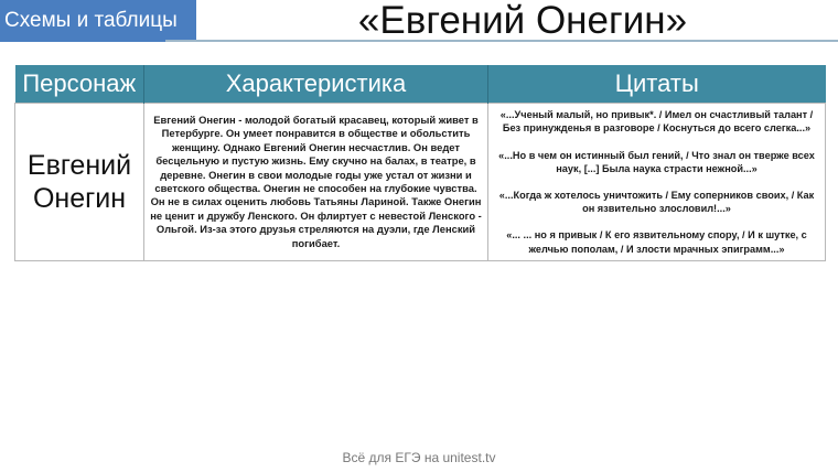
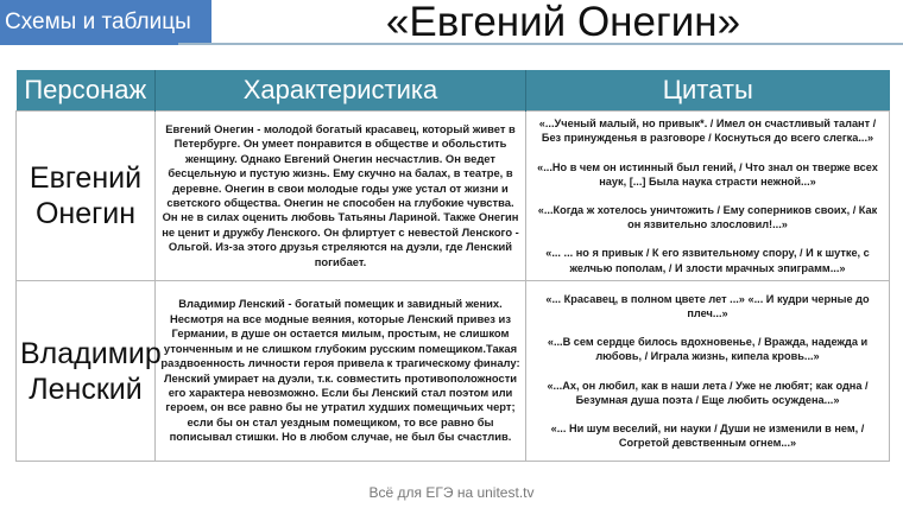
  Схемы и таблицы
  «Евгений Онегин»
  Персонаж	Характеристика	Цитаты
  Евгений Онегин	Евгений Онегин - молодой богатый красавец, который живет в Петербурге. Он умеет понравится в обществе и обольстить женщину. Однако Евгений Онегин несчастлив. Он ведет бесцельную и пустую жизнь. Ему скучно на балах, в театре, в деревне. Онегин в свои молодые годы уже устал от жизни и светского общества. Онегин не способен на глубокие чувства. Он не в силах оценить любовь Татьяны Лариной. Также Онегин не ценит и дружбу Ленского. Он флиртует с невестой Ленского - Ольгой. Из-за этого друзья стреляются на дуэли, где Ленский погибает.	«...Ученый малый, но привык*. / Имел он счастливый талант / Без принужденья в разговоре / Коснуться до всего слегка...» «...Но в чем он истинный был гений, / Что знал он тверже всех наук, [...] Была наука страсти нежной...» «...Когда ж хотелось уничтожить / Ему соперников своих, / Как он язвительно злословил!...» «... ... но я привык / К его язвительному спору, / И к шутке, с желчью пополам, / И злости мрачных эпиграмм...»
+ Владимир Ленский	Владимир Ленский - богатый помещик и завидный жених. Несмотря на все модные веяния, которые Ленский привез из Германии, в душе он остается милым, простым, не слишком утонченным и не слишком глубоким русским помещиком.Такая раздвоенность личности героя привела к трагическому финалу: Ленский умирает на дуэли, т.к. совместить противоположности его характера невозможно. Если бы Ленский стал поэтом или героем, он все равно бы не утратил худших помещичьих черт; если бы он стал уездным помещиком, то все равно бы пописывал стишки. Но в любом случае, не был бы счастлив.	«... Красавец, в полном цвете лет ...» «... И кудри черные до плеч...» «...В сем сердце билось вдохновенье, / Вражда, надежда и любовь, / Играла жизнь, кипела кровь...» «...Ах, он любил, как в наши лета / Уже не любят; как одна / Безумная душа поэта / Еще любить осуждена...» «... Ни шум веселий, ни науки / Души не изменили в нем, / Согретой девственным огнем...»
  Всё для ЕГЭ на unitest.tv
